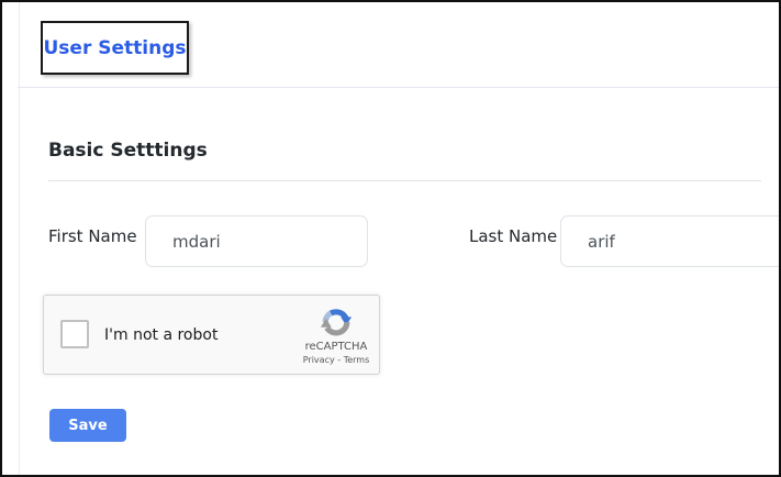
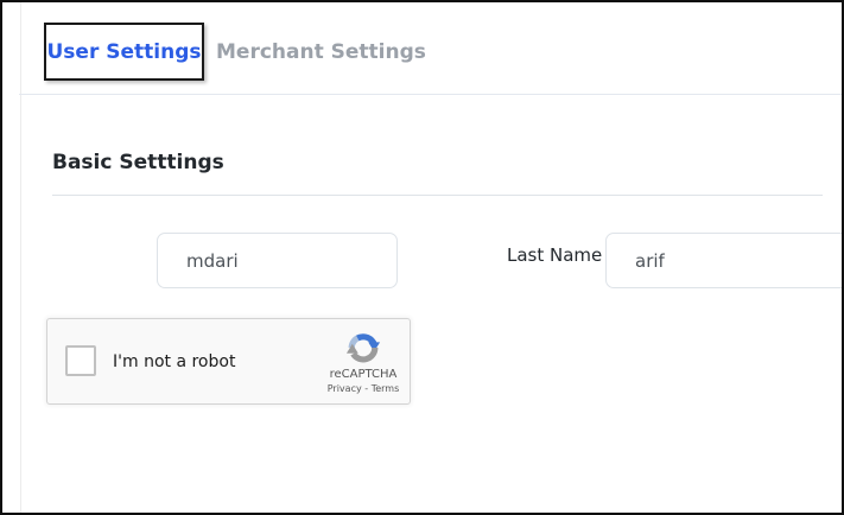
  User Settings
+ Merchant Settings
  Basic Setttings
- First Name
  mdari
  Last Name
  arif
  I'm not a robot
  reCAPTCHA
  Privacy - Terms
- Save
